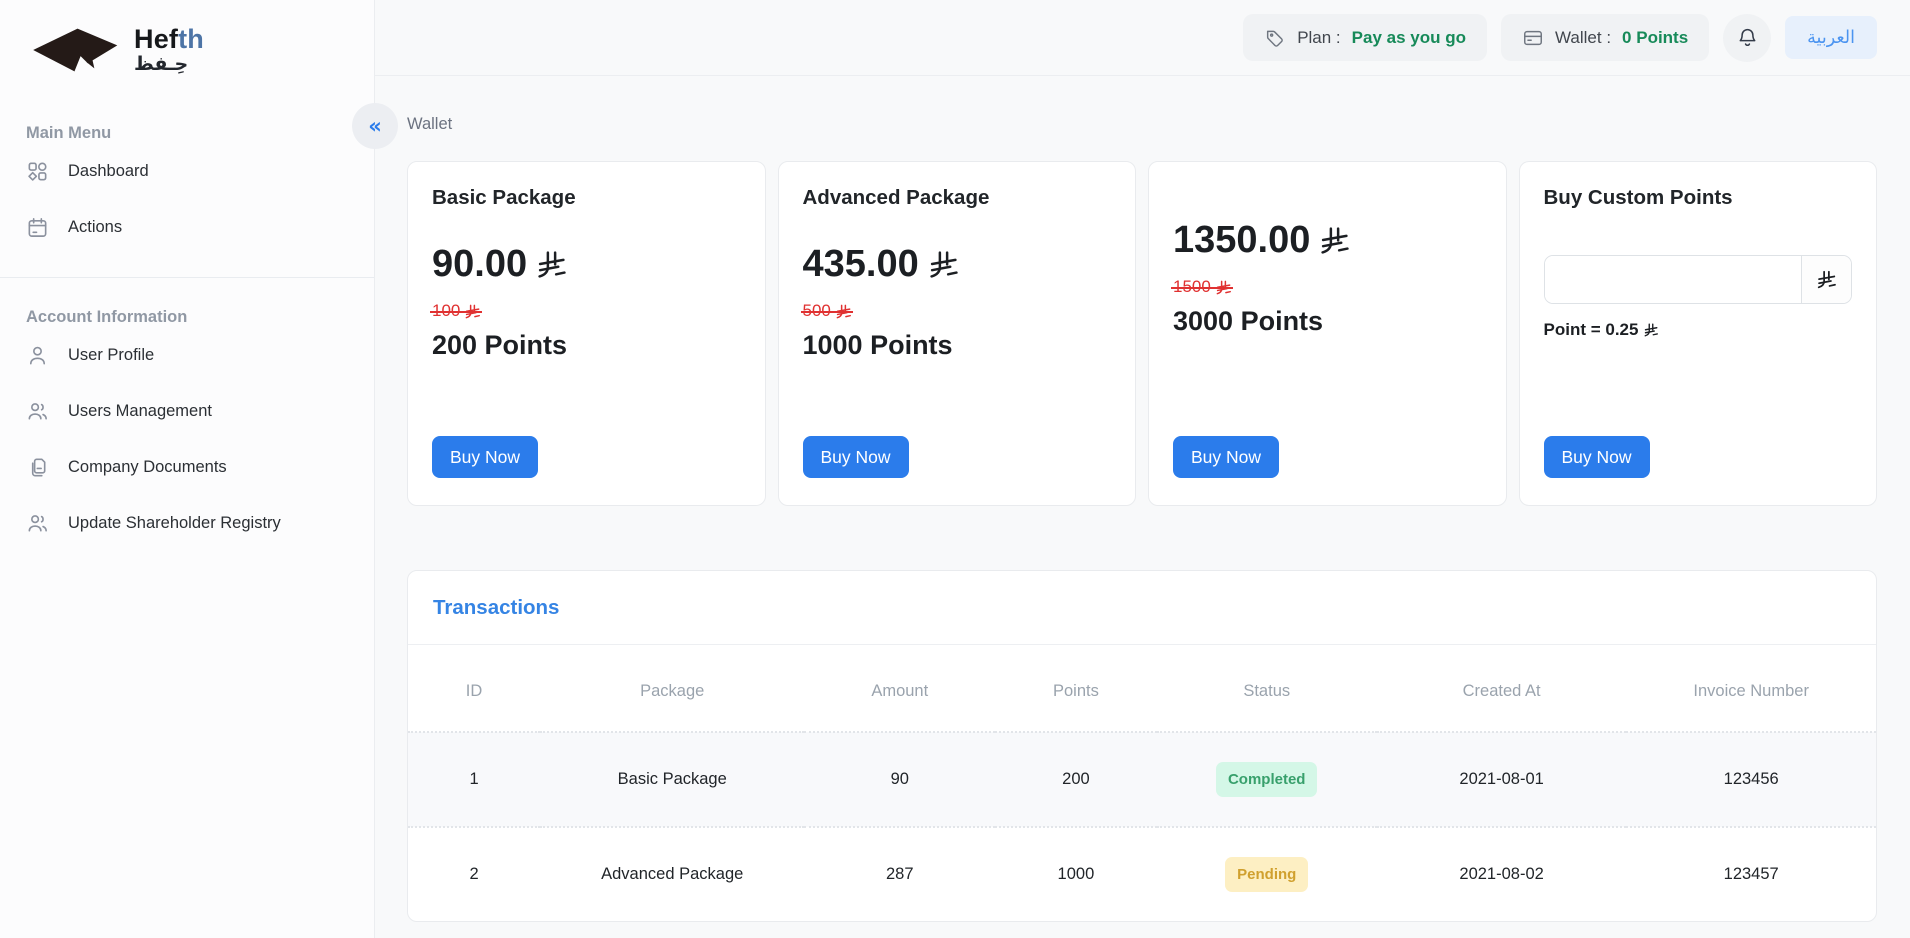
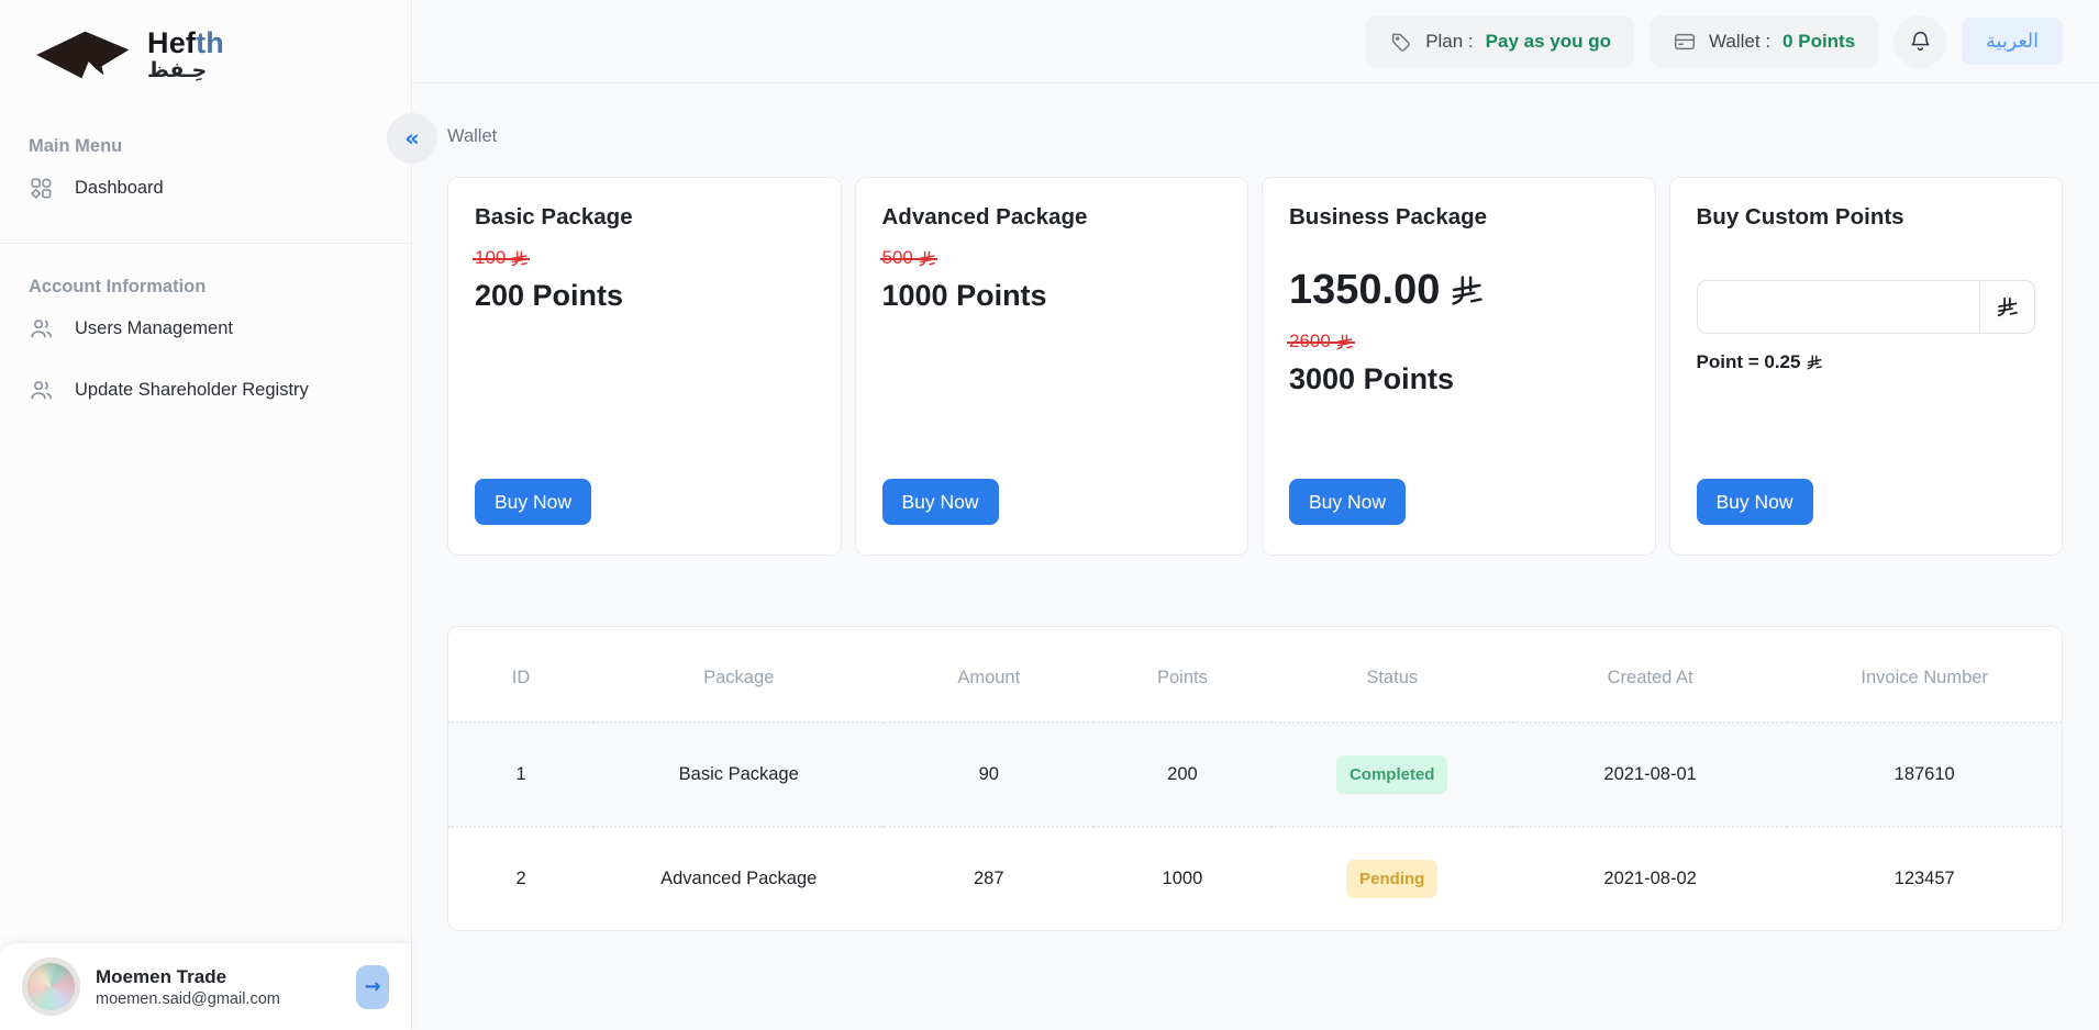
  Hefth
  حِـفظ
  Main Menu
  Dashboard
- Actions
  Account Information
- User Profile
  Users Management
- Company Documents
  Update Shareholder Registry
+ Moemen Trade
+ moemen.said@gmail.com
  Plan :
  Pay as you go
  Wallet :
  0 Points
  العربية
  Wallet
  Basic Package
- 90.00
  100
  200 Points
  Buy Now
  Advanced Package
- 435.00
  500
  1000 Points
  Buy Now
+ Business Package
  1350.00
- 1500
+ 2600
  3000 Points
  Buy Now
  Buy Custom Points
  Point = 0.25
  Buy Now
- Transactions
  ID	Package	Amount	Points	Status	Created At	Invoice Number
- 1	Basic Package	90	200	Completed	2021-08-01	123456
+ 1	Basic Package	90	200	Completed	2021-08-01	187610
  2	Advanced Package	287	1000	Pending	2021-08-02	123457
